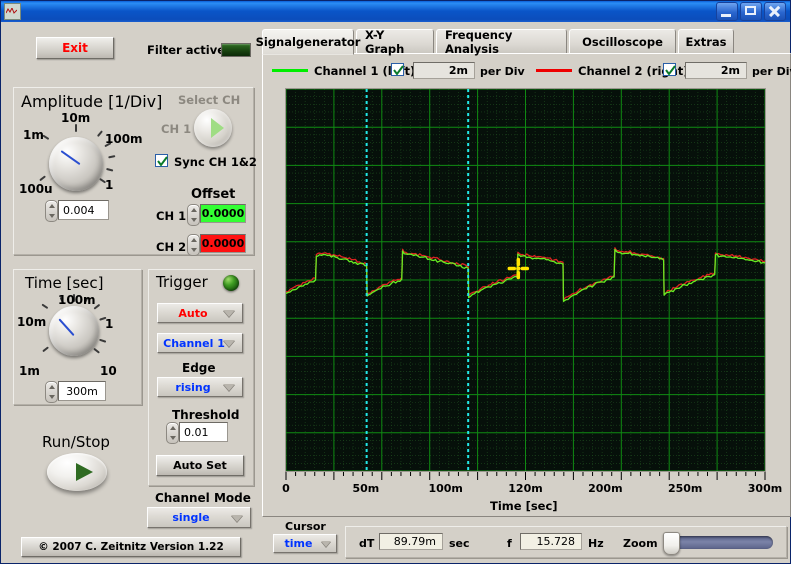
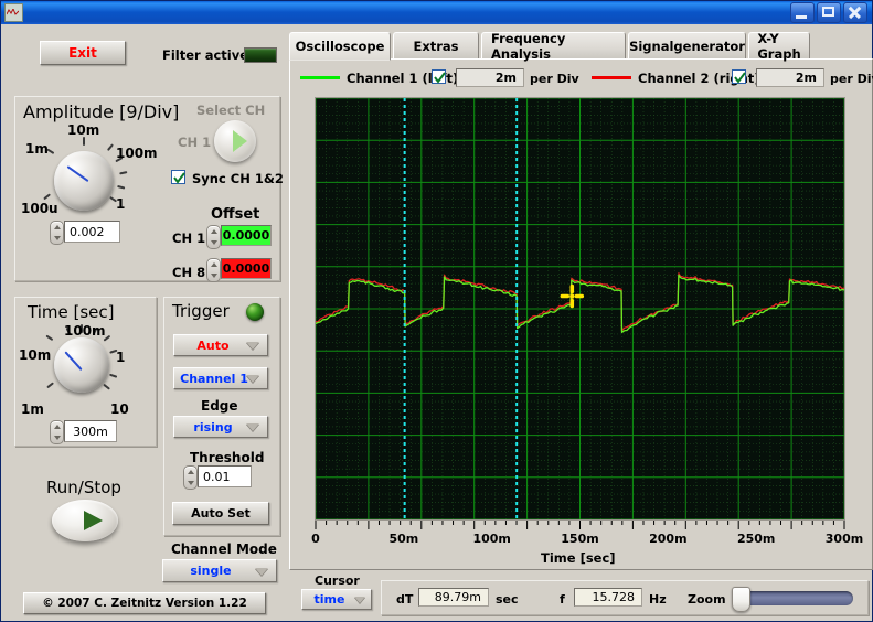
  Exit
  Filter activ
- Amplitude [1/Div]
+ Amplitude [9/Div]
  10m
  1m
  100m
  1
  100u
- 0.004
+ 0.002
  Select CH
  CH 1
  Sync CH 1&2
  Offset
  CH 1
  0.0000
- CH 2
+ CH 8
  0.0000
  Time [sec]
  100m
  10m
  1
  10
  1m
  300m
  Trigger
  Auto
  Channel 1
  Edge
  rising
  Threshold
  0.01
  Auto Set
  Run/Stop
  Channel Mode
  single
  © 2007 C. Zeitnitz Version 1.22
- Signalgenerator
+ Oscilloscope
- X-Y Graph
+ Extras
  Frequency Analysis
- Oscilloscope
+ Signalgenerator
- Extras
+ X-Y Graph
  Channel 1 (lt
  2m
  per Div
  Channel 2 (rit
  2m
  per Di
  0
  50m
  100m
- 120m
+ 150m
  200m
  250m
  300m
  Time [sec]
  Cursor
  time
  dT
  89.79m
  sec
  f
  15.728
  Hz
  Zoom
